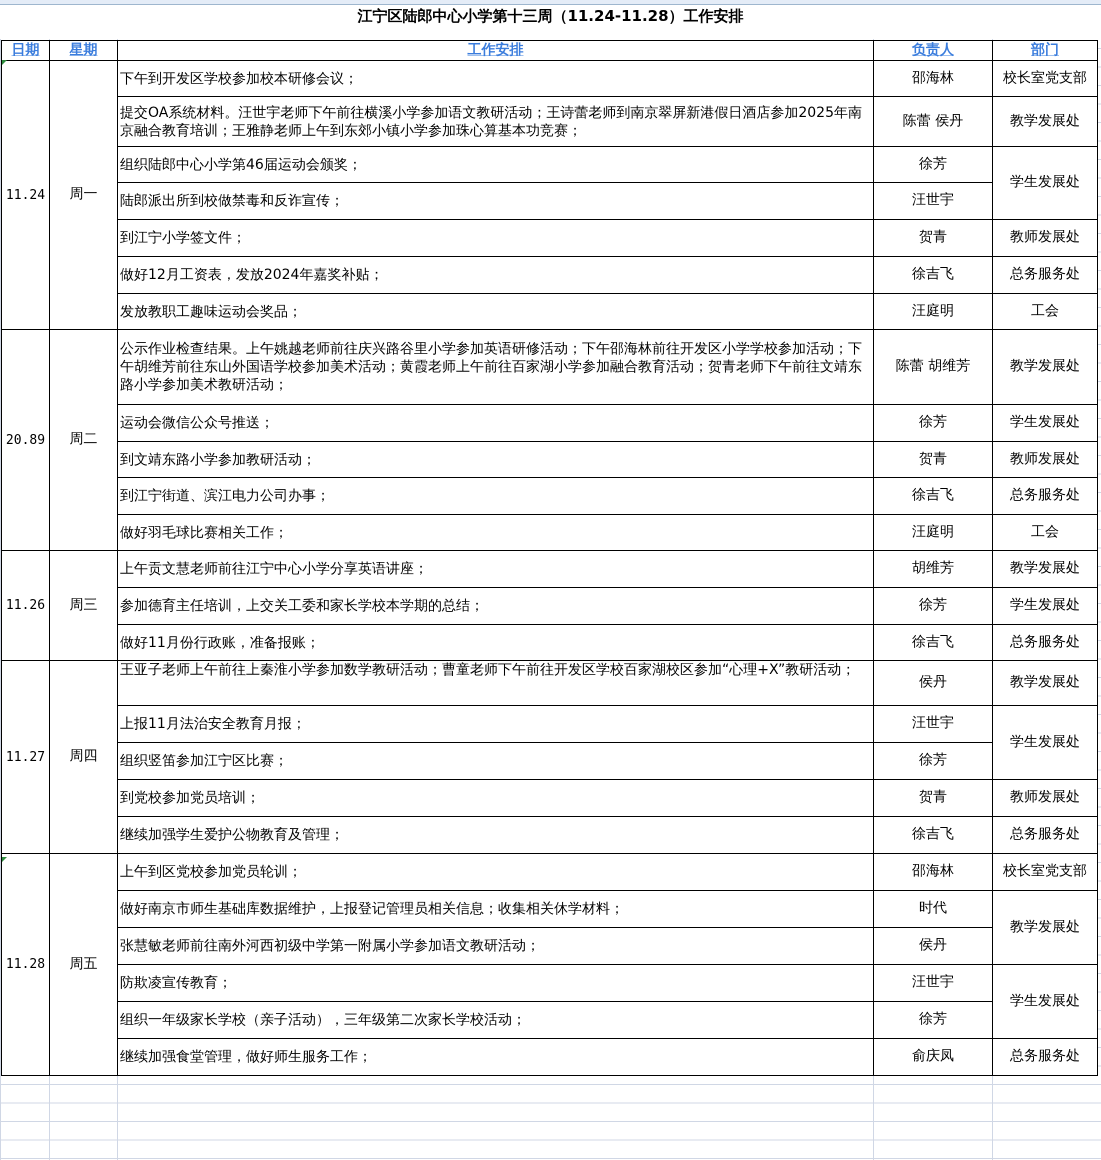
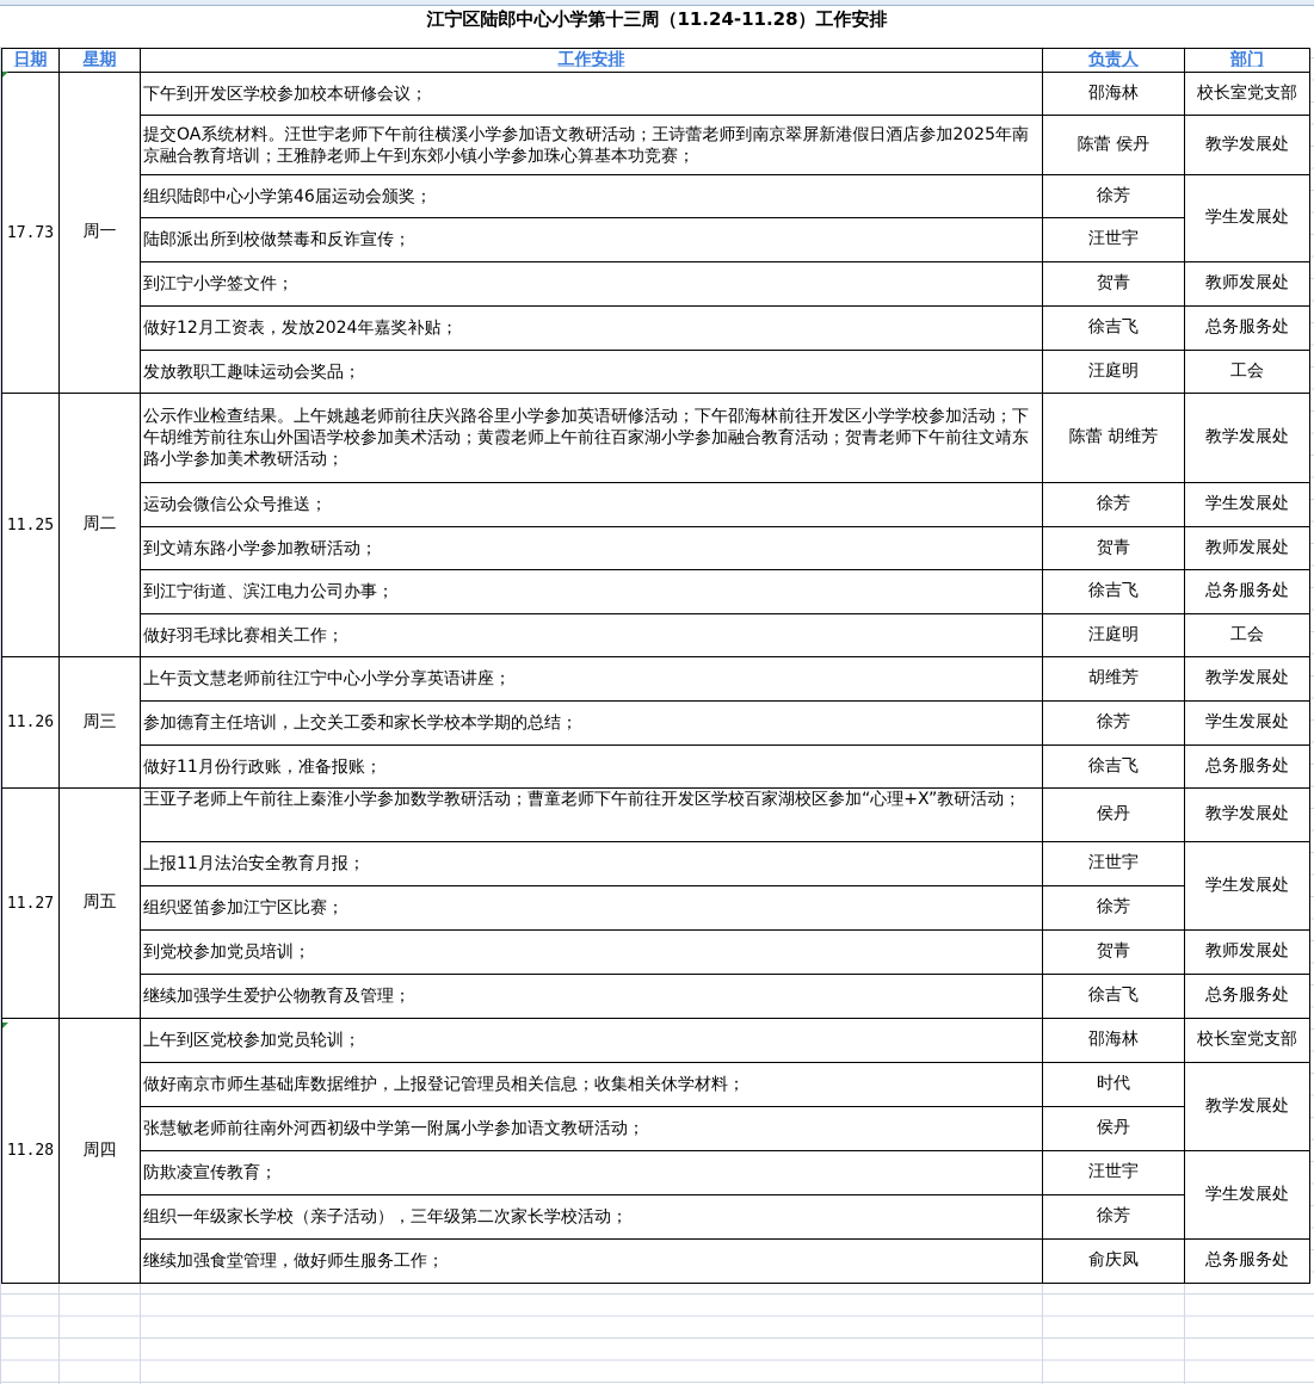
  江宁区陆郎中心小学第十三周（11.24-11.28）工作安排
  日期	星期	工作安排	负责人	部门
- 11.24	周一	下午到开发区学校参加校本研修会议；	邵海林	校长室党支部
+ 17.73	周一	下午到开发区学校参加校本研修会议；	邵海林	校长室党支部
  提交OA系统材料。汪世宇老师下午前往横溪小学参加语文教研活动；王诗蕾老师到南京翠屏新港假日酒店参加2025年南京融合教育培训；王雅静老师上午到东郊小镇小学参加珠心算基本功竞赛；	陈蕾 侯丹	教学发展处
  组织陆郎中心小学第46届运动会颁奖；	徐芳	学生发展处
  陆郎派出所到校做禁毒和反诈宣传；	汪世宇
  到江宁小学签文件；	贺青	教师发展处
  做好12月工资表，发放2024年嘉奖补贴；	徐吉飞	总务服务处
  发放教职工趣味运动会奖品；	汪庭明	工会
- 20.89	周二	公示作业检查结果。上午姚越老师前往庆兴路谷里小学参加英语研修活动；下午邵海林前往开发区小学学校参加活动；下午胡维芳前往东山外国语学校参加美术活动；黄霞老师上午前往百家湖小学参加融合教育活动；贺青老师下午前往文靖东路小学参加美术教研活动；	陈蕾 胡维芳	教学发展处
+ 11.25	周二	公示作业检查结果。上午姚越老师前往庆兴路谷里小学参加英语研修活动；下午邵海林前往开发区小学学校参加活动；下午胡维芳前往东山外国语学校参加美术活动；黄霞老师上午前往百家湖小学参加融合教育活动；贺青老师下午前往文靖东路小学参加美术教研活动；	陈蕾 胡维芳	教学发展处
  运动会微信公众号推送；	徐芳	学生发展处
  到文靖东路小学参加教研活动；	贺青	教师发展处
  到江宁街道、滨江电力公司办事；	徐吉飞	总务服务处
  做好羽毛球比赛相关工作；	汪庭明	工会
  11.26	周三	上午贡文慧老师前往江宁中心小学分享英语讲座；	胡维芳	教学发展处
  参加德育主任培训，上交关工委和家长学校本学期的总结；	徐芳	学生发展处
  做好11月份行政账，准备报账；	徐吉飞	总务服务处
- 11.27	周四	王亚子老师上午前往上秦淮小学参加数学教研活动；曹童老师下午前往开发区学校百家湖校区参加“心理+X”教研活动；	侯丹	教学发展处
+ 11.27	周五	王亚子老师上午前往上秦淮小学参加数学教研活动；曹童老师下午前往开发区学校百家湖校区参加“心理+X”教研活动；	侯丹	教学发展处
  上报11月法治安全教育月报；	汪世宇	学生发展处
  组织竖笛参加江宁区比赛；	徐芳
  到党校参加党员培训；	贺青	教师发展处
  继续加强学生爱护公物教育及管理；	徐吉飞	总务服务处
- 11.28	周五	上午到区党校参加党员轮训；	邵海林	校长室党支部
+ 11.28	周四	上午到区党校参加党员轮训；	邵海林	校长室党支部
  做好南京市师生基础库数据维护，上报登记管理员相关信息；收集相关休学材料；	时代	教学发展处
  张慧敏老师前往南外河西初级中学第一附属小学参加语文教研活动；	侯丹
  防欺凌宣传教育；	汪世宇	学生发展处
  组织一年级家长学校（亲子活动），三年级第二次家长学校活动；	徐芳
  继续加强食堂管理，做好师生服务工作；	俞庆凤	总务服务处
